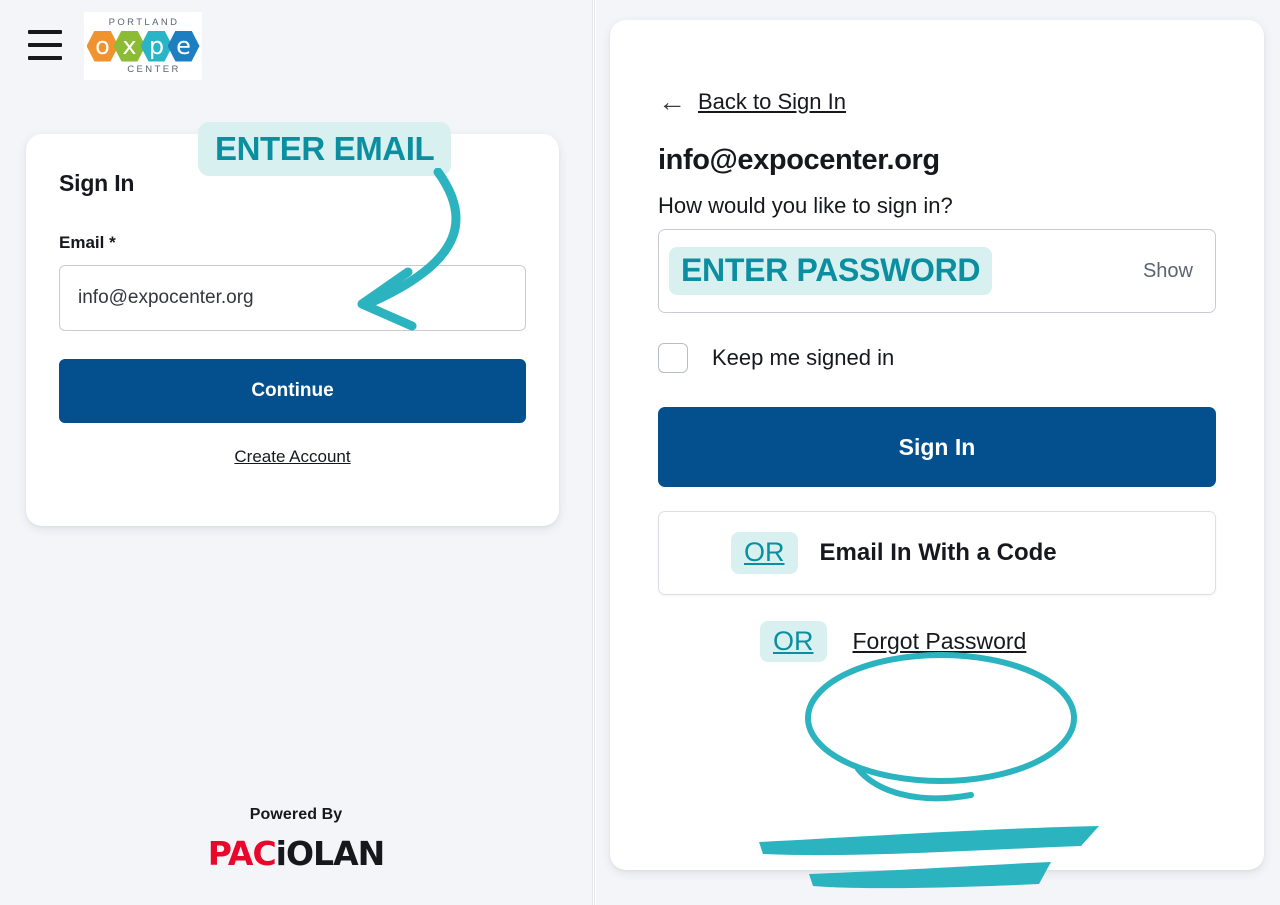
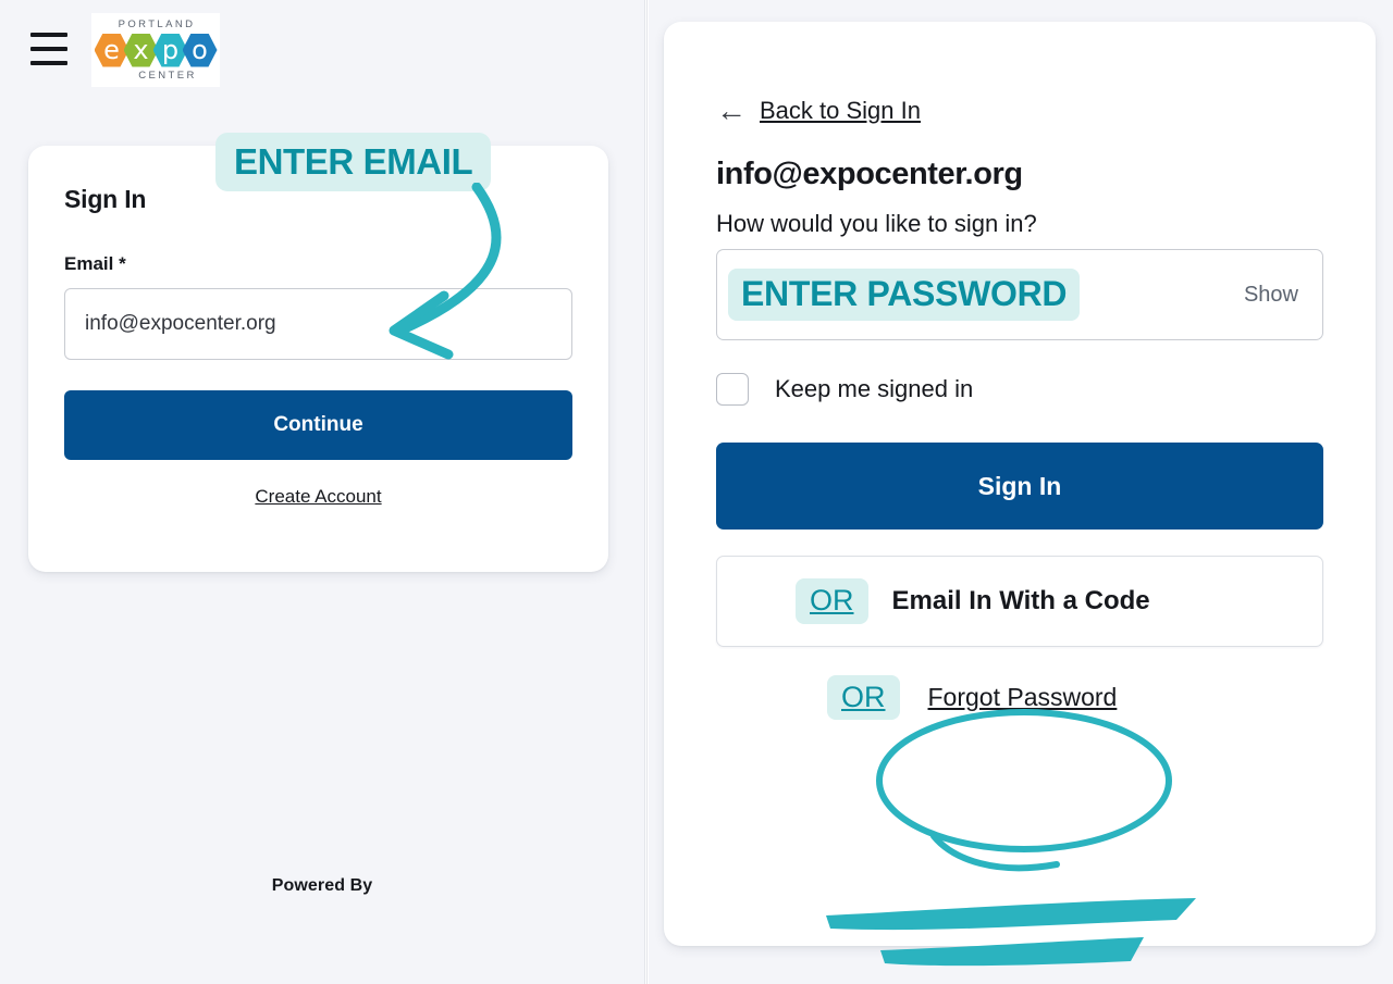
  PORTLAND
- o
+ e
  x
  p
- e
+ o
  CENTER
  Sign In
  Email *
  info@expocenter.org
  Continue
  Create Account
  ENTER EMAIL
  Powered By
- PACiOLAN
  ←
  Back to Sign In
  info@expocenter.org
  How would you like to sign in?
  ENTER PASSWORD
  Show
  Keep me signed in
  Sign In
  OR
  Email In With a Code
  OR
  Forgot Password
